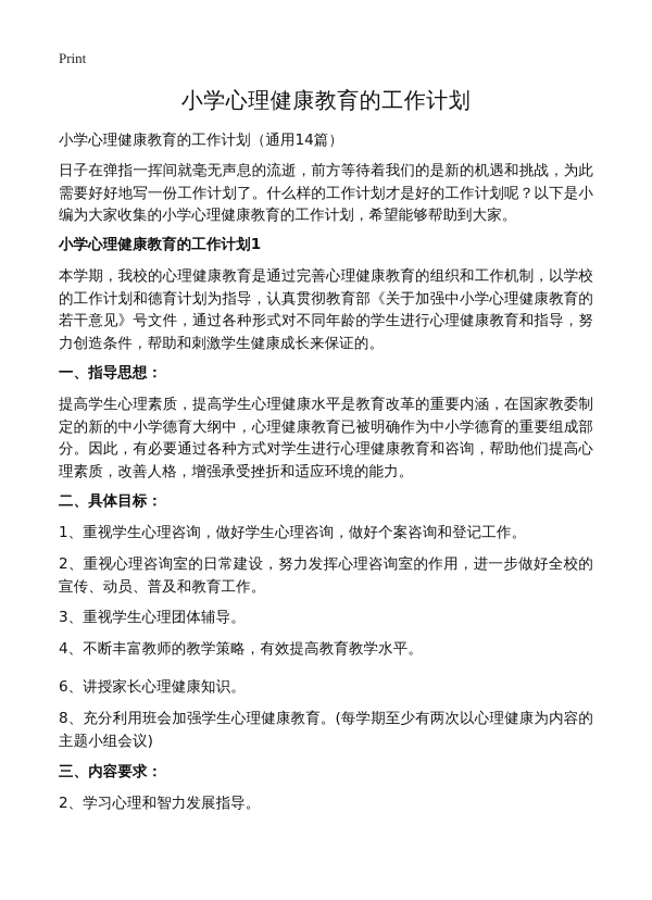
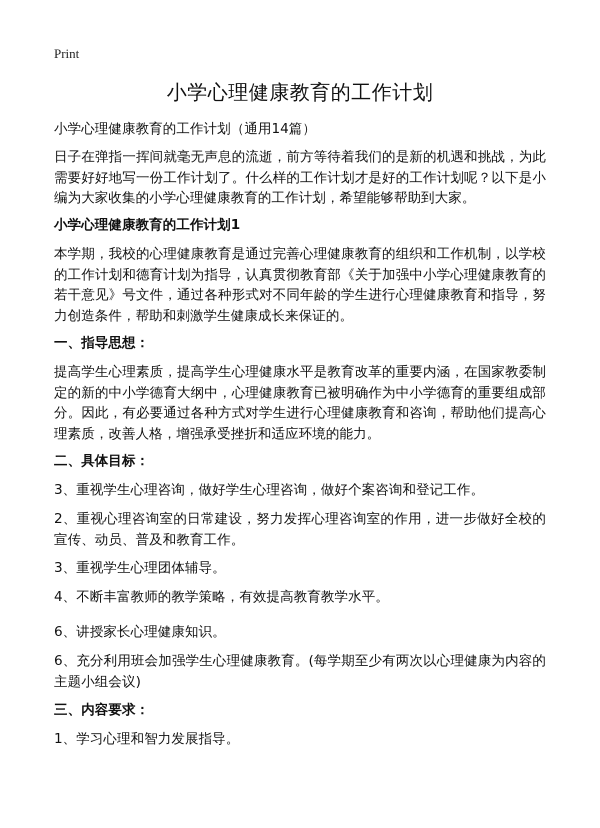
  Print
  小学心理健康教育的工作计划
  小学心理健康教育的工作计划（通用14篇）
  日子在弹指一挥间就毫无声息的流逝，前方等待着我们的是新的机遇和挑战，为此需要好好地写一份工作计划了。什么样的工作计划才是好的工作计划呢？以下是小编为大家收集的小学心理健康教育的工作计划，希望能够帮助到大家。
  小学心理健康教育的工作计划1
  本学期，我校的心理健康教育是通过完善心理健康教育的组织和工作机制，以学校的工作计划和德育计划为指导，认真贯彻教育部《关于加强中小学心理健康教育的若干意见》号文件，通过各种形式对不同年龄的学生进行心理健康教育和指导，努力创造条件，帮助和刺激学生健康成长来保证的。
  一、指导思想：
  提高学生心理素质，提高学生心理健康水平是教育改革的重要内涵，在国家教委制定的新的中小学德育大纲中，心理健康教育已被明确作为中小学德育的重要组成部分。因此，有必要通过各种方式对学生进行心理健康教育和咨询，帮助他们提高心理素质，改善人格，增强承受挫折和适应环境的能力。
  二、具体目标：
- 1、重视学生心理咨询，做好学生心理咨询，做好个案咨询和登记工作。
+ 3、重视学生心理咨询，做好学生心理咨询，做好个案咨询和登记工作。
  2、重视心理咨询室的日常建设，努力发挥心理咨询室的作用，进一步做好全校的宣传、动员、普及和教育工作。
  3、重视学生心理团体辅导。
  4、不断丰富教师的教学策略，有效提高教育教学水平。
  6、讲授家长心理健康知识。
- 8、充分利用班会加强学生心理健康教育。(每学期至少有两次以心理健康为内容的主题小组会议)
+ 6、充分利用班会加强学生心理健康教育。(每学期至少有两次以心理健康为内容的主题小组会议)
  三、内容要求：
- 2、学习心理和智力发展指导。
+ 1、学习心理和智力发展指导。
